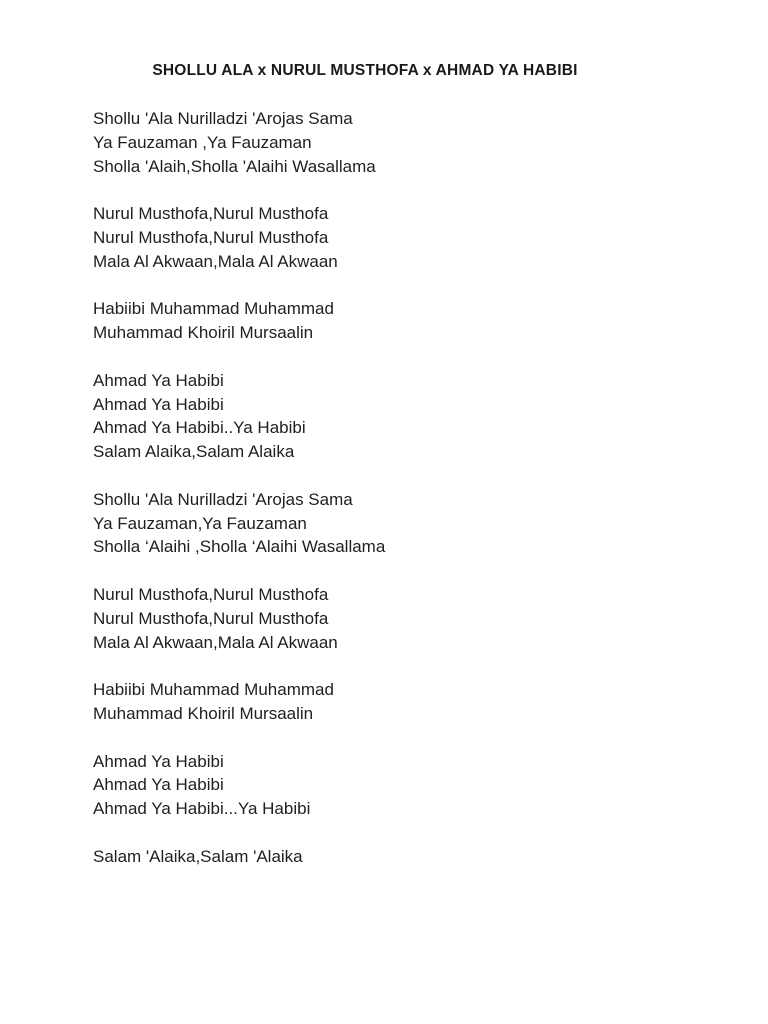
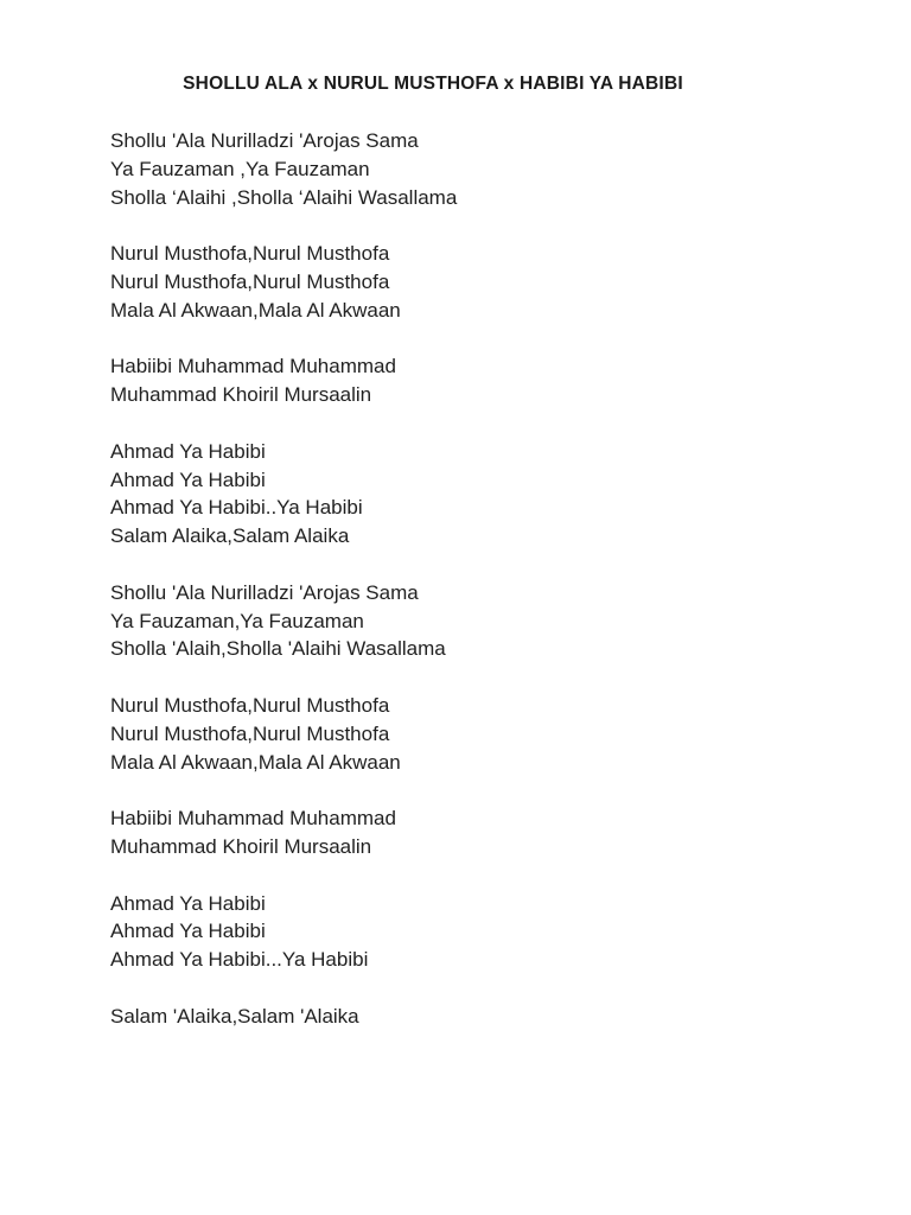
- SHOLLU ALA x NURUL MUSTHOFA x AHMAD YA HABIBI
+ SHOLLU ALA x NURUL MUSTHOFA x HABIBI YA HABIBI
  Shollu 'Ala Nurilladzi 'Arojas Sama
  Ya Fauzaman ,Ya Fauzaman
- Sholla 'Alaih,Sholla 'Alaihi Wasallama
+ Sholla ‘Alaihi ,Sholla ‘Alaihi Wasallama
  Nurul Musthofa,Nurul Musthofa
  Nurul Musthofa,Nurul Musthofa
  Mala Al Akwaan,Mala Al Akwaan
  Habiibi Muhammad Muhammad
  Muhammad Khoiril Mursaalin
  Ahmad Ya Habibi
  Ahmad Ya Habibi
  Ahmad Ya Habibi..Ya Habibi
  Salam Alaika,Salam Alaika
  Shollu 'Ala Nurilladzi 'Arojas Sama
  Ya Fauzaman,Ya Fauzaman
- Sholla ‘Alaihi ,Sholla ‘Alaihi Wasallama
+ Sholla 'Alaih,Sholla 'Alaihi Wasallama
  Nurul Musthofa,Nurul Musthofa
  Nurul Musthofa,Nurul Musthofa
  Mala Al Akwaan,Mala Al Akwaan
  Habiibi Muhammad Muhammad
  Muhammad Khoiril Mursaalin
  Ahmad Ya Habibi
  Ahmad Ya Habibi
  Ahmad Ya Habibi...Ya Habibi
  Salam 'Alaika,Salam 'Alaika
